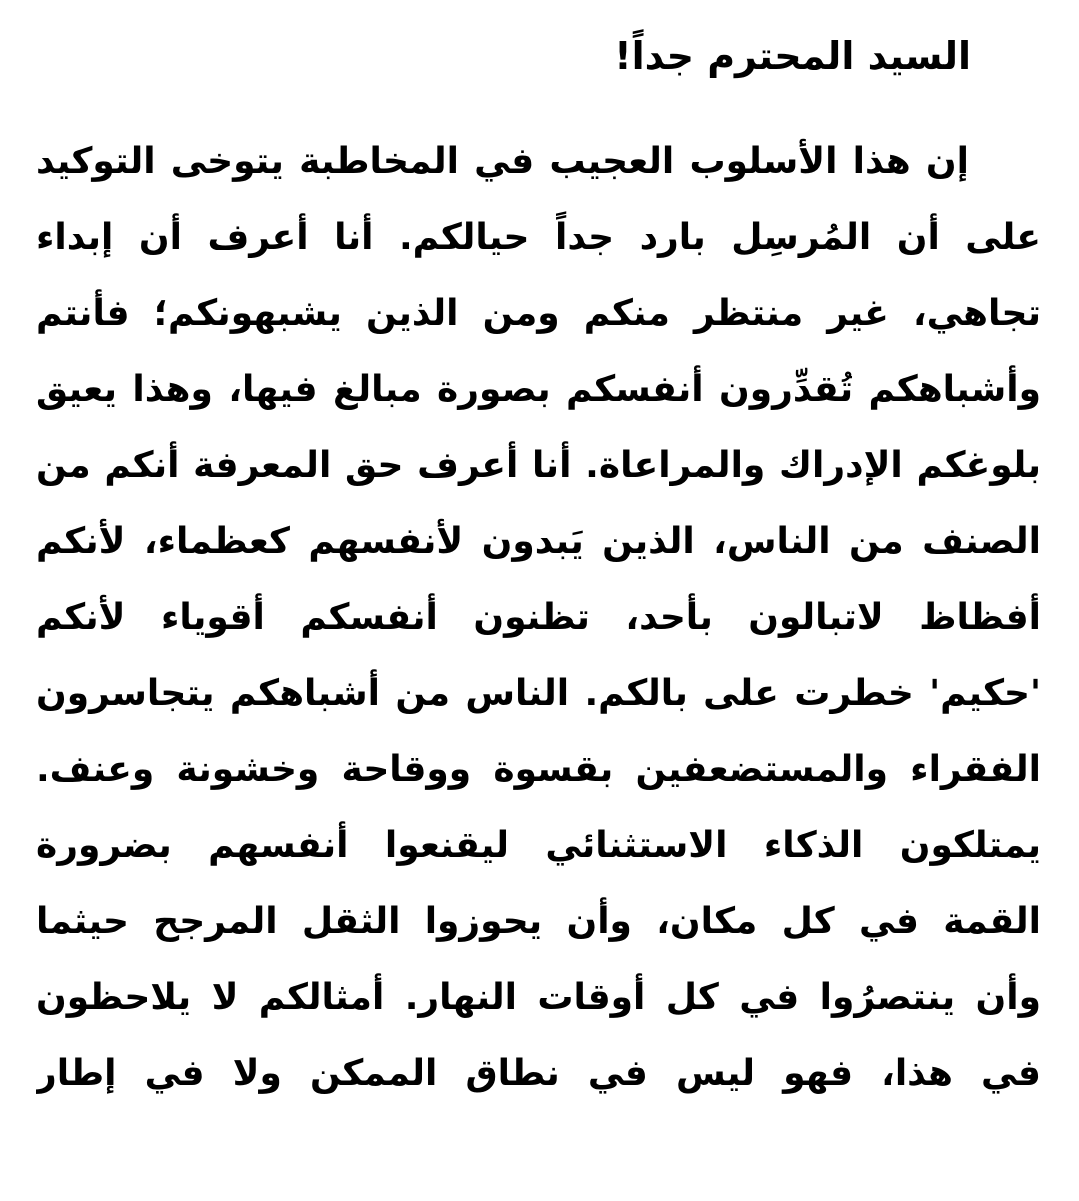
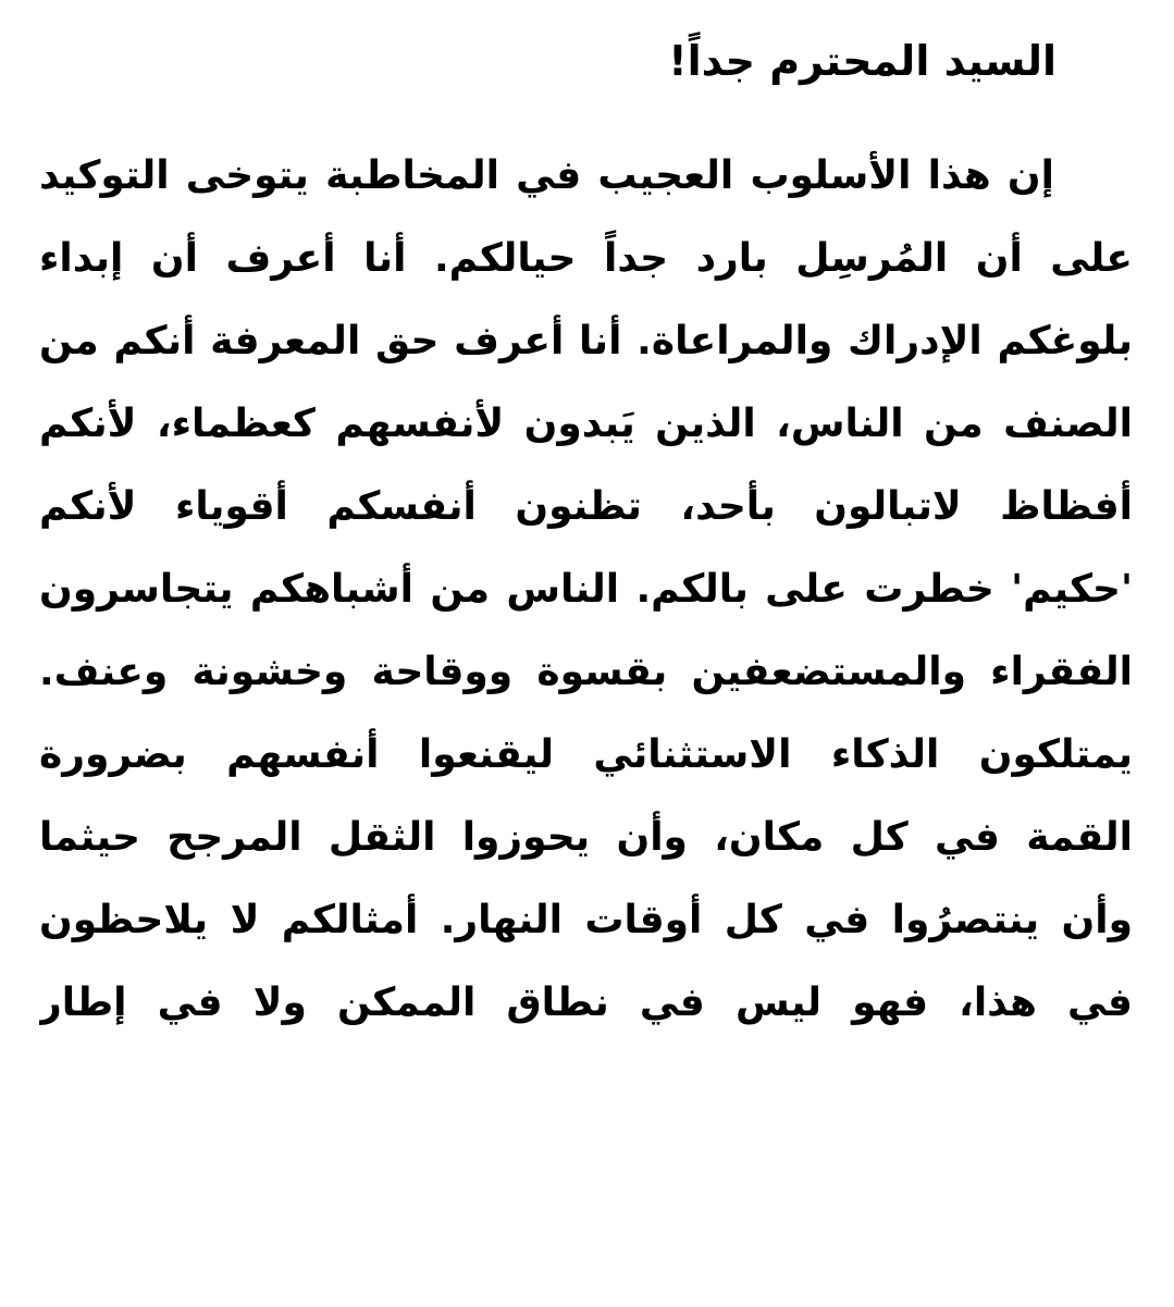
  السيد المحترم جداً!
  إن هذا الأسلوب العجيب في المخاطبة يتوخى التوكيد
  على أن المُرسِل بارد جداً حيالكم. أنا أعرف أن إبداء
- تجاهي، غير منتظر منكم ومن الذين يشبهونكم؛ فأنتم
- وأشباهكم تُقدِّرون أنفسكم بصورة مبالغ فيها، وهذا يعيق
  بلوغكم الإدراك والمراعاة. أنا أعرف حق المعرفة أنكم من
  الصنف من الناس، الذين يَبدون لأنفسهم كعظماء، لأنكم
  أفظاظ لاتبالون بأحد، تظنون أنفسكم أقوياء لأنكم
  'حكيم' خطرت على بالكم. الناس من أشباهكم يتجاسرون
  الفقراء والمستضعفين بقسوة ووقاحة وخشونة وعنف.
  يمتلكون الذكاء الاستثنائي ليقنعوا أنفسهم بضرورة
  القمة في كل مكان، وأن يحوزوا الثقل المرجح حيثما
  وأن ينتصرُوا في كل أوقات النهار. أمثالكم لا يلاحظون
  في هذا، فهو ليس في نطاق الممكن ولا في إطار
